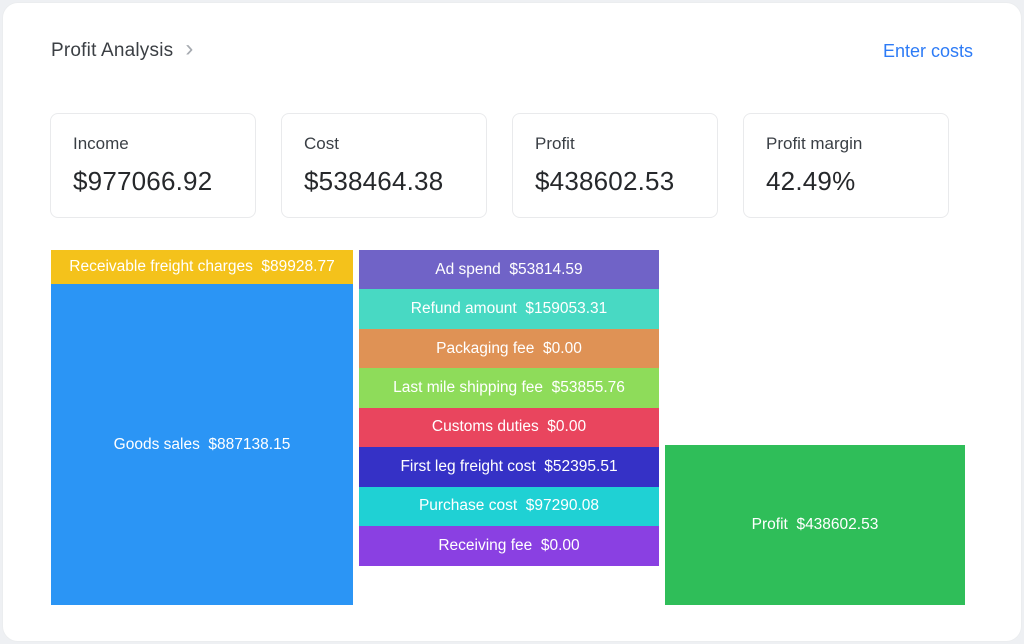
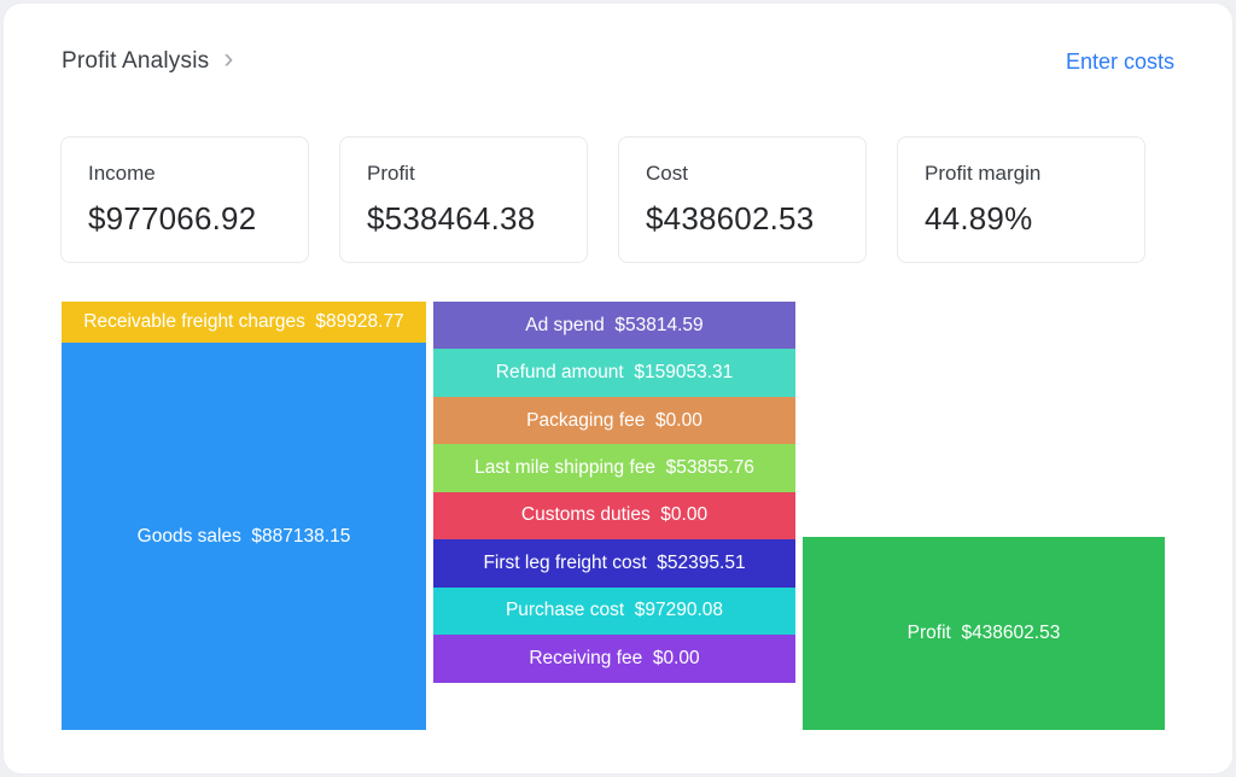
  Profit Analysis
  ›
  Enter costs
  Income
  $977066.92
- Cost
+ Profit
  $538464.38
- Profit
+ Cost
  $438602.53
  Profit margin
- 42.49%
+ 44.89%
  Receivable freight charges $89928.77
  Goods sales $887138.15
  Ad spend $53814.59
  Refund amount $159053.31
  Packaging fee $0.00
  Last mile shipping fee $53855.76
  Customs duties $0.00
  First leg freight cost $52395.51
  Purchase cost $97290.08
  Receiving fee $0.00
  Profit $438602.53
